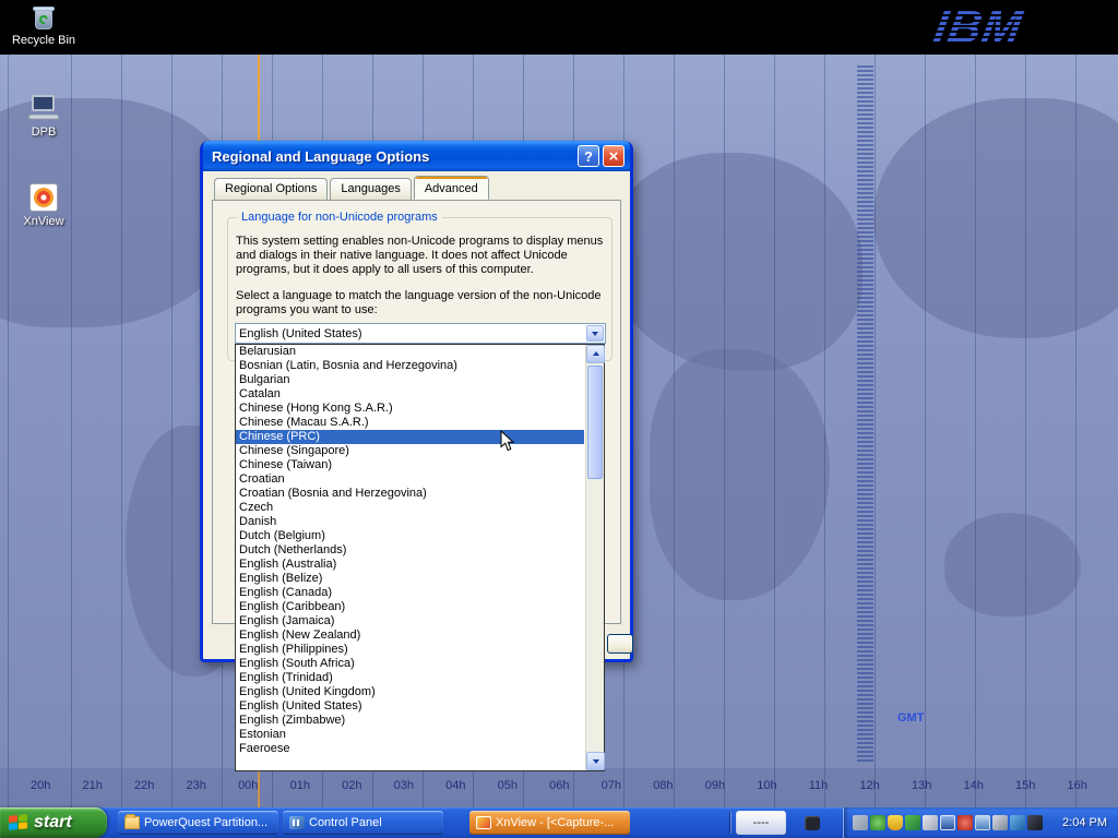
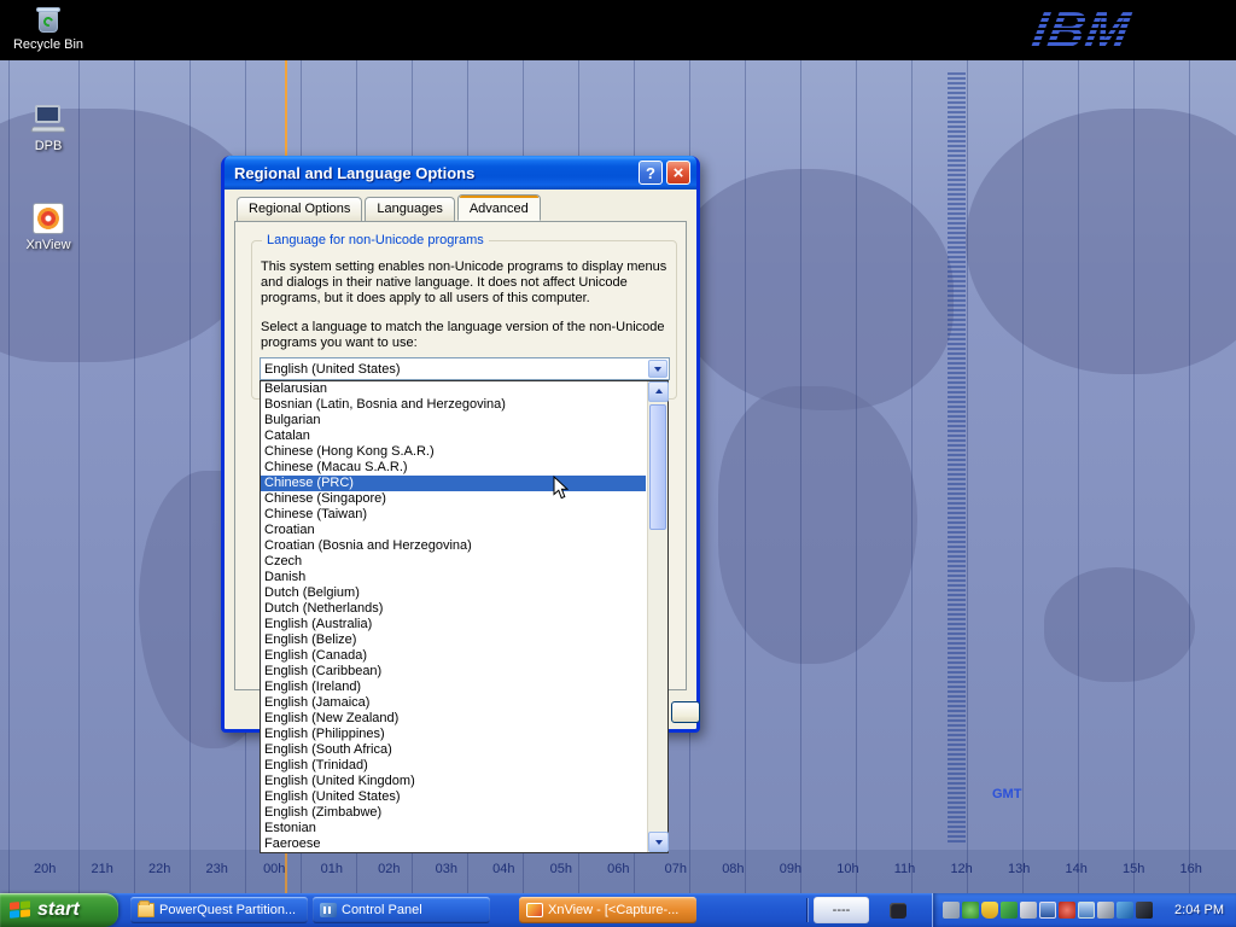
  GMT
  20h
  21h
  22h
  23h
  00h
  01h
  02h
  03h
  04h
  05h
  06h
  07h
  08h
  09h
  10h
  11h
  12h
  13h
  14h
  15h
  16h
  DPB
  XnView
  Recycle Bin
  Regional and Language Options
  ?
  ×
  Regional Options
  Languages
  Advanced
  Language for non-Unicode programs
  This system setting enables non-Unicode programs to display menus and dialogs in their native language. It does not affect Unicode programs, but it does apply to all users of this computer.
  Select a language to match the language version of the non-Unicode programs you want to use:
  English (United States)
  Belarusian
  Bosnian (Latin, Bosnia and Herzegovina)
  Bulgarian
  Catalan
  Chinese (Hong Kong S.A.R.)
  Chinese (Macau S.A.R.)
  Chinese (PRC)
  Chinese (Singapore)
  Chinese (Taiwan)
  Croatian
  Croatian (Bosnia and Herzegovina)
  Czech
  Danish
  Dutch (Belgium)
  Dutch (Netherlands)
  English (Australia)
  English (Belize)
  English (Canada)
  English (Caribbean)
+ English (Ireland)
  English (Jamaica)
  English (New Zealand)
  English (Philippines)
  English (South Africa)
  English (Trinidad)
  English (United Kingdom)
  English (United States)
  English (Zimbabwe)
  Estonian
  Faeroese
  start
  PowerQuest Partition...
  Control Panel
  XnView - [<Capture-...
  ----
  2:04 PM
